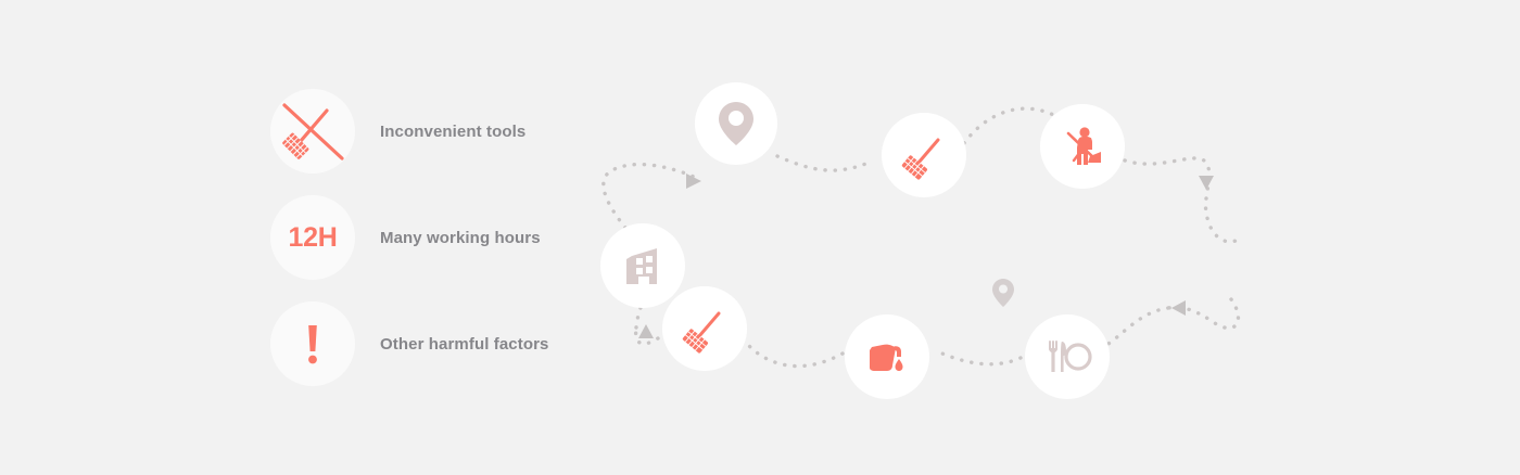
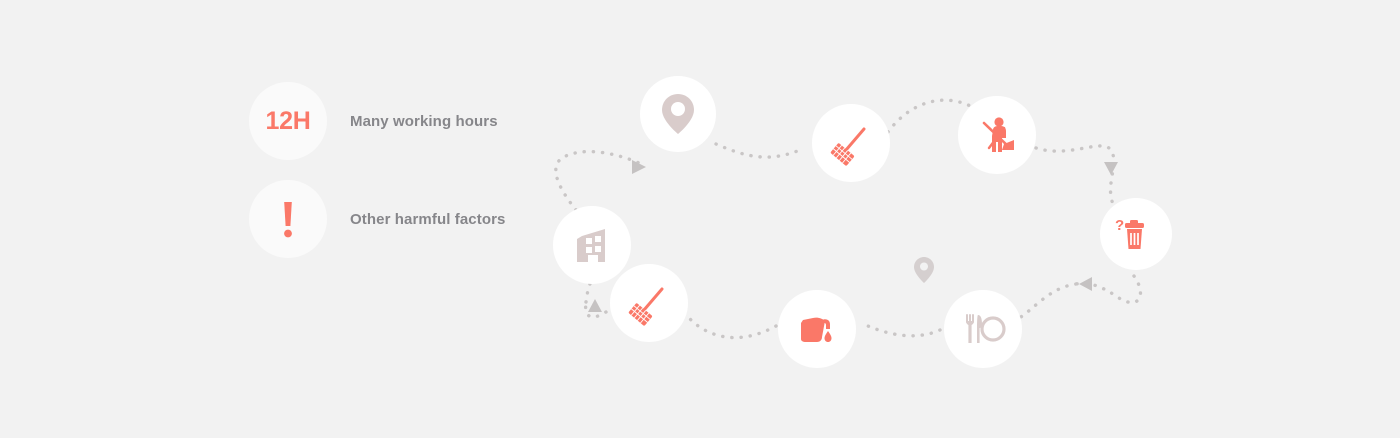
- Inconvenient tools
  12H
  Many working hours
  Other harmful factors
+ ?
